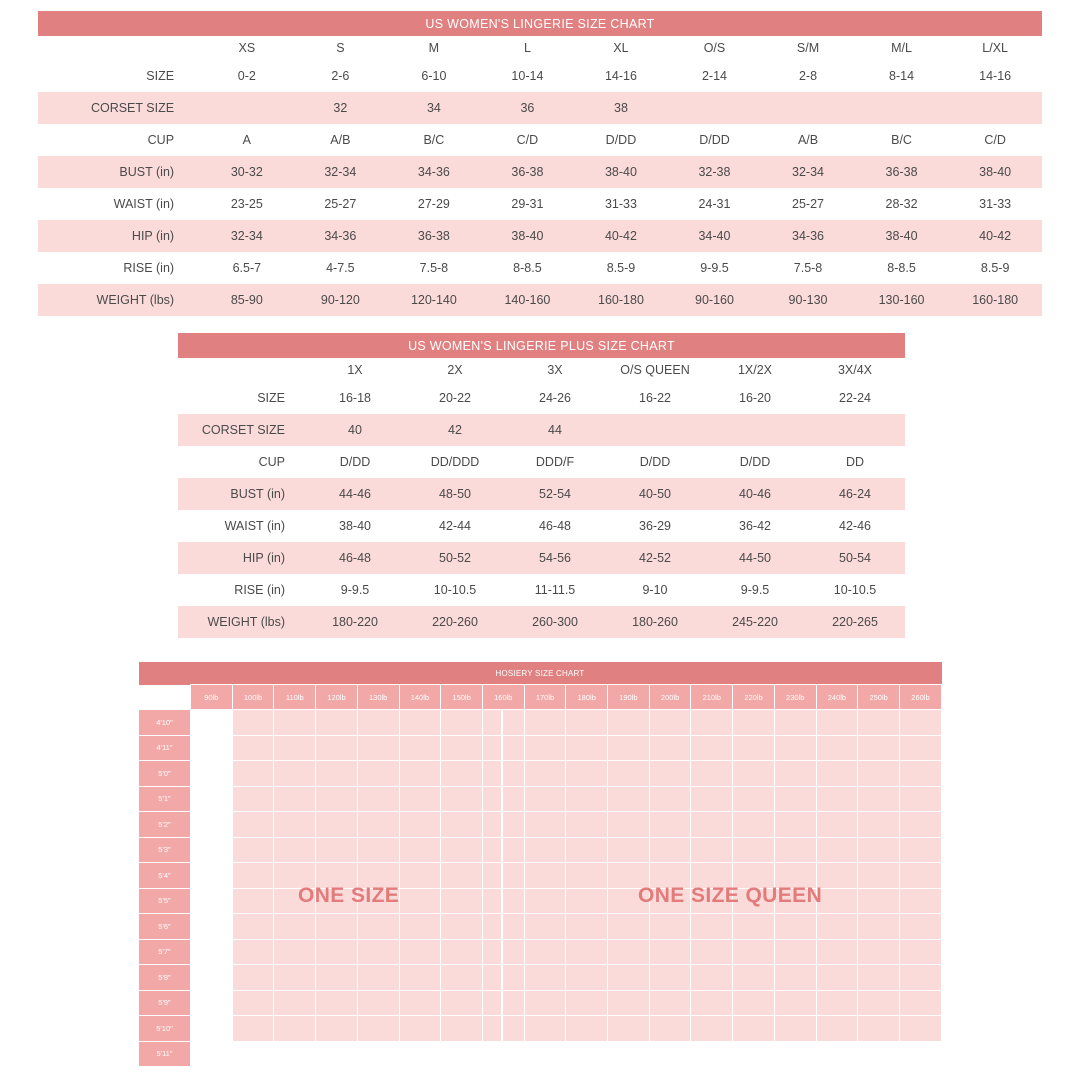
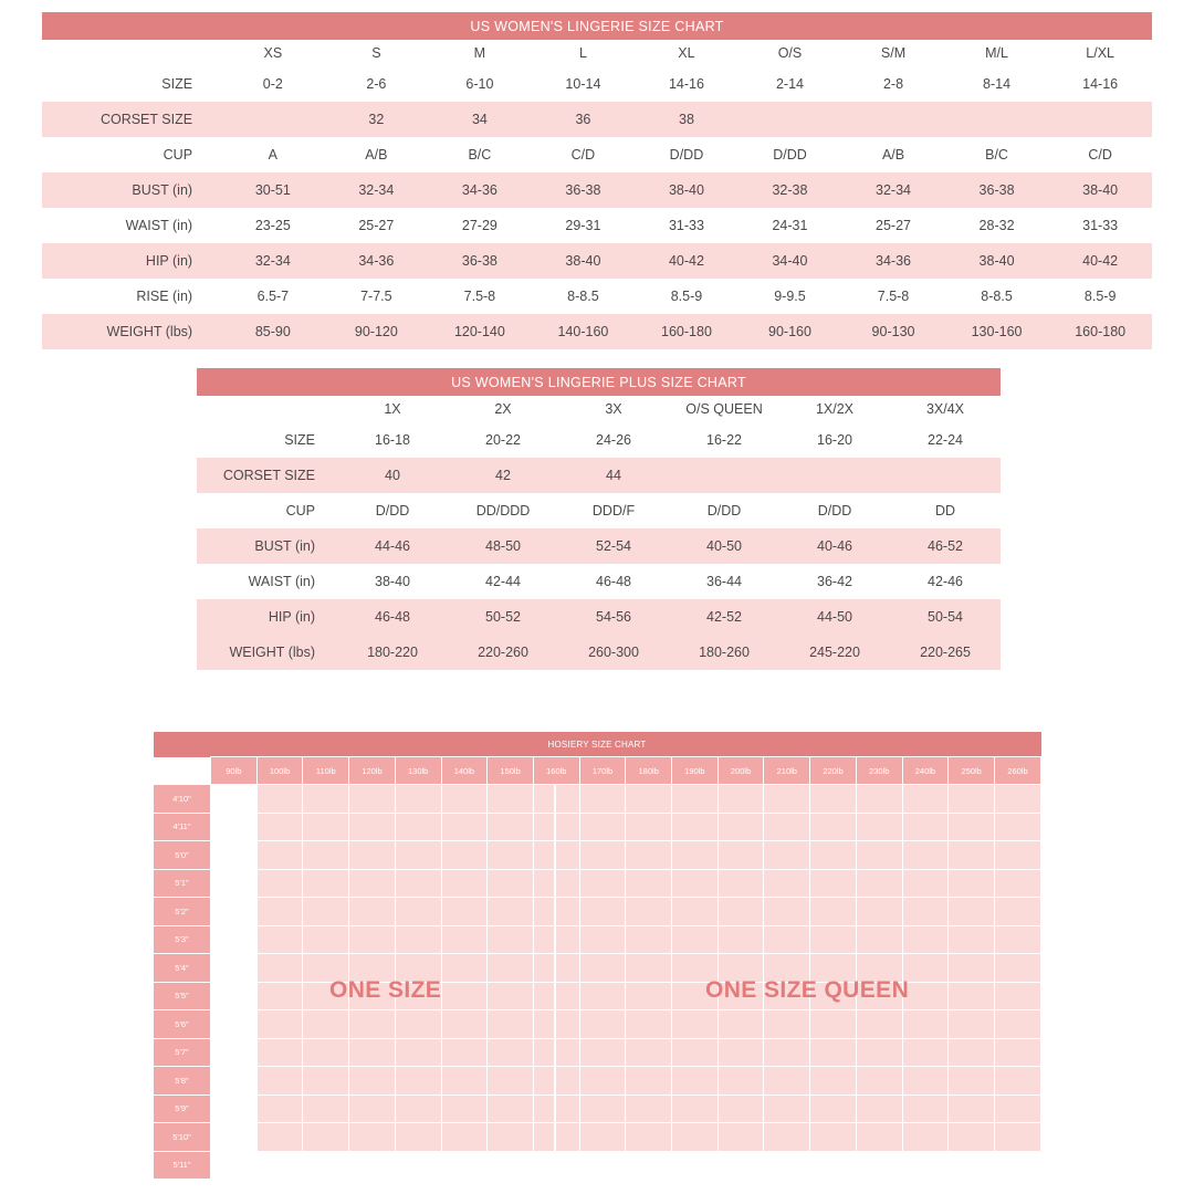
  US WOMEN'S LINGERIE SIZE CHART
  	XS	S	M	L	XL	O/S	S/M	M/L	L/XL
  SIZE	0-2	2-6	6-10	10-14	14-16	2-14	2-8	8-14	14-16
  CORSET SIZE		32	34	36	38
  CUP	A	A/B	B/C	C/D	D/DD	D/DD	A/B	B/C	C/D
- BUST (in)	30-32	32-34	34-36	36-38	38-40	32-38	32-34	36-38	38-40
+ BUST (in)	30-51	32-34	34-36	36-38	38-40	32-38	32-34	36-38	38-40
  WAIST (in)	23-25	25-27	27-29	29-31	31-33	24-31	25-27	28-32	31-33
  HIP (in)	32-34	34-36	36-38	38-40	40-42	34-40	34-36	38-40	40-42
- RISE (in)	6.5-7	4-7.5	7.5-8	8-8.5	8.5-9	9-9.5	7.5-8	8-8.5	8.5-9
+ RISE (in)	6.5-7	7-7.5	7.5-8	8-8.5	8.5-9	9-9.5	7.5-8	8-8.5	8.5-9
  WEIGHT (lbs)	85-90	90-120	120-140	140-160	160-180	90-160	90-130	130-160	160-180
  US WOMEN'S LINGERIE PLUS SIZE CHART
  	1X	2X	3X	O/S QUEEN	1X/2X	3X/4X
  SIZE	16-18	20-22	24-26	16-22	16-20	22-24
  CORSET SIZE	40	42	44
  CUP	D/DD	DD/DDD	DDD/F	D/DD	D/DD	DD
- BUST (in)	44-46	48-50	52-54	40-50	40-46	46-24
+ BUST (in)	44-46	48-50	52-54	40-50	40-46	46-52
- WAIST (in)	38-40	42-44	46-48	36-29	36-42	42-46
+ WAIST (in)	38-40	42-44	46-48	36-44	36-42	42-46
  HIP (in)	46-48	50-52	54-56	42-52	44-50	50-54
- RISE (in)	9-9.5	10-10.5	11-11.5	9-10	9-9.5	10-10.5
  WEIGHT (lbs)	180-220	220-260	260-300	180-260	245-220	220-265
  HOSIERY SIZE CHART
  	90lb	100lb	110lb	120lb	130lb	140lb	150lb	160lb	170lb	180lb	190lb	200lb	210lb	220lb	230lb	240lb	250lb	260lb
  4'10"
  4'11"
  5'0"
  5'1"
  5'2"
  5'3"
  5'4"
  5'5"
  5'6"
  5'7"
  5'8"
  5'9"
  5'10"
  5'11"
  ONE SIZE
  ONE SIZE QUEEN
